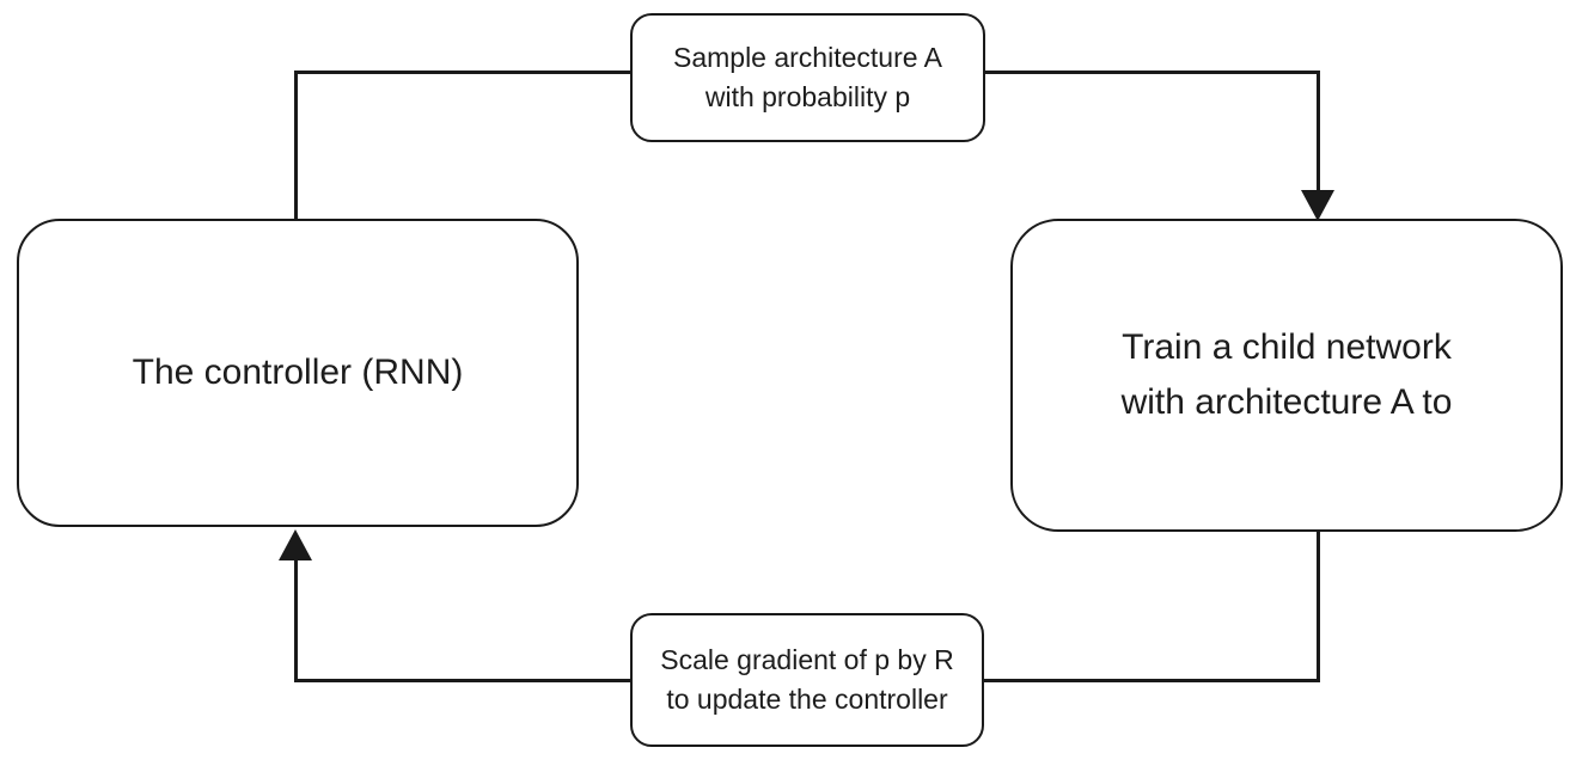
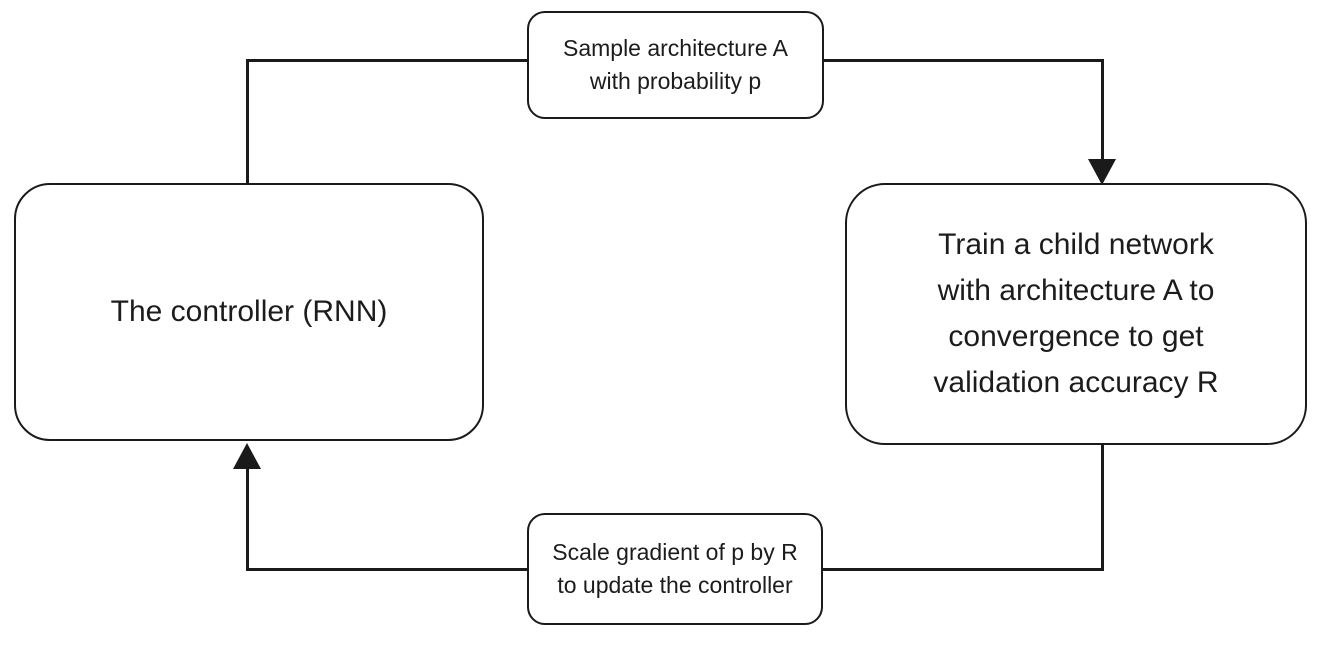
  The controller (RNN)
  Sample architecture A
  with probability p
  Train a child network
  with architecture A to
+ convergence to get
+ validation accuracy R
  Scale gradient of p by R
  to update the controller
